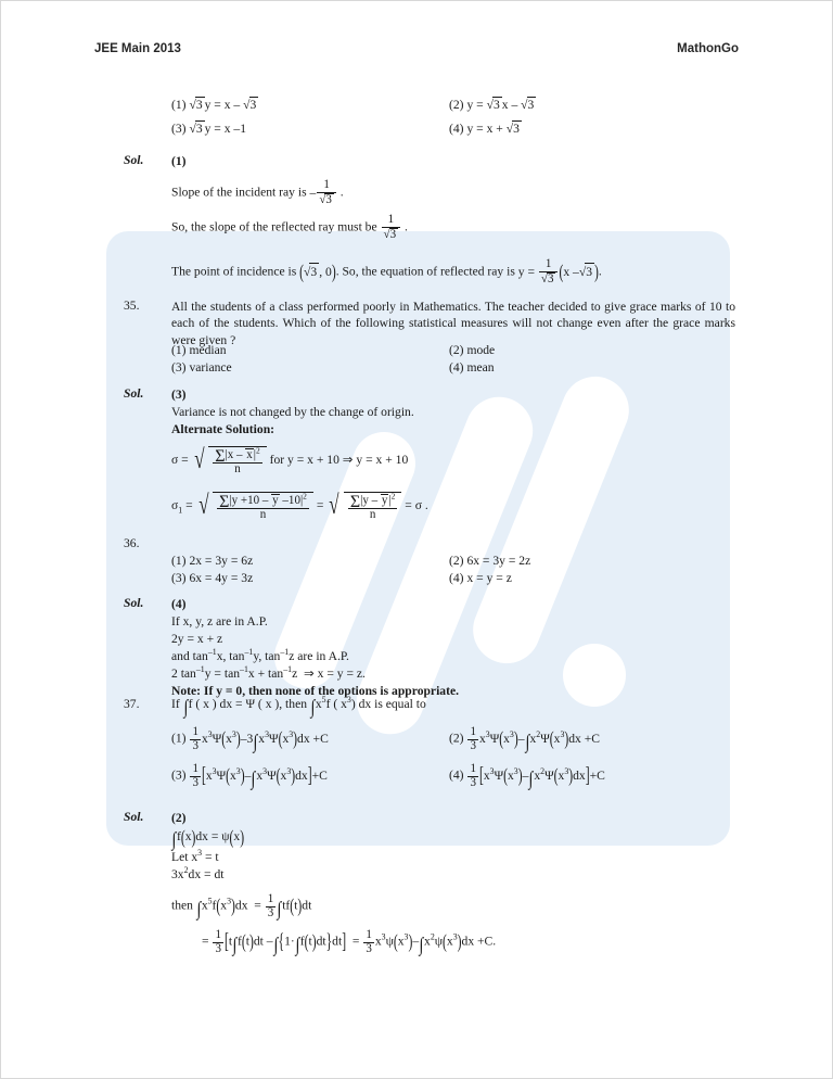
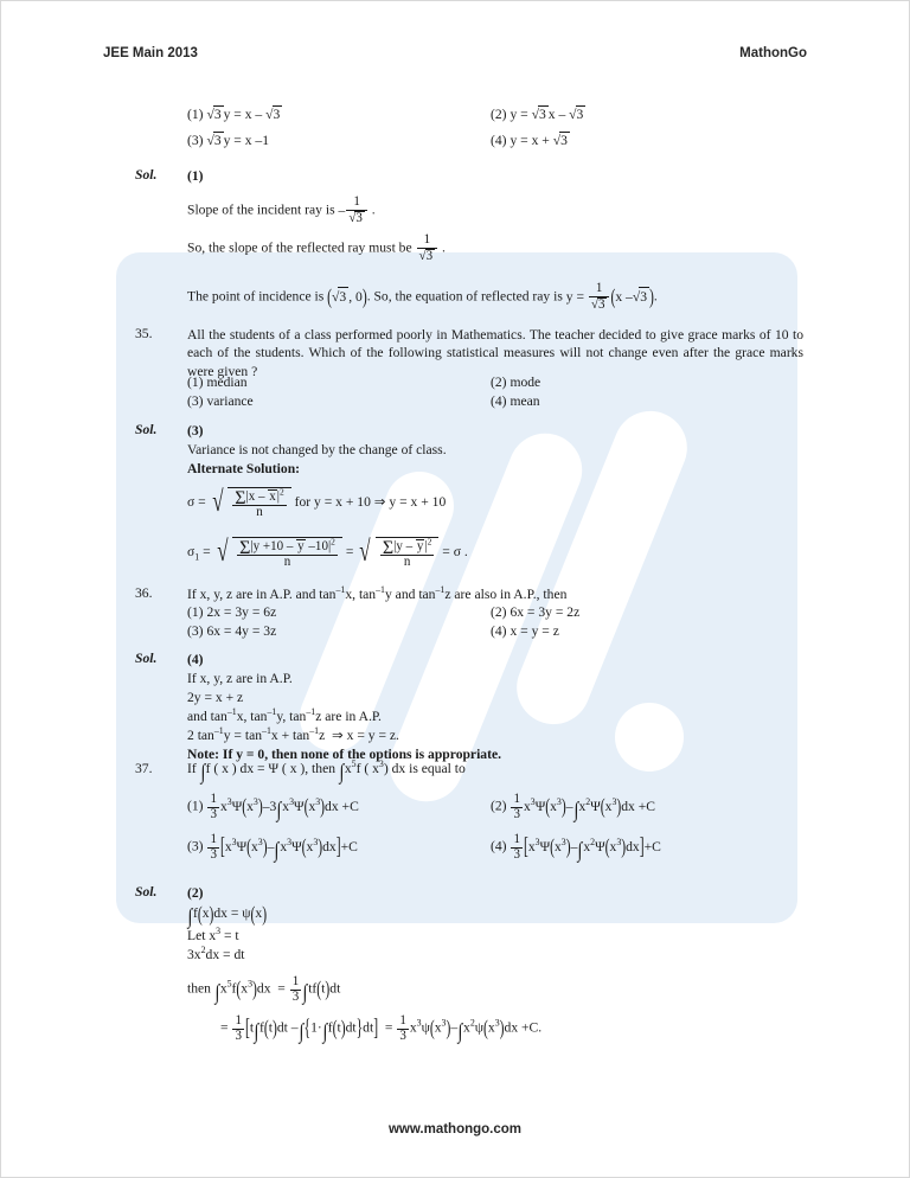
  JEE Main 2013
  MathonGo
  (1) √3 y = x – √3
  (2) y = √3 x – √3
  (3) √3 y = x –1
  (4) y = x + √3
  Sol.
  (1)
  Slope of the incident ray is –
  1
  √3
  .
  So, the slope of the reflected ray must be
  1
  √3
  .
  The point of incidence is (√3 , 0). So, the equation of reflected ray is y =
  1
  √3
  (x –√3 ).
  35.
  All the students of a class performed poorly in Mathematics. The teacher decided to give grace marks of 10 to each of the students. Which of the following statistical measures will not change even after the grace marks were given ?
  (1) median
  (2) mode
  (3) variance
  (4) mean
  Sol.
  (3)
- Variance is not changed by the change of origin.
+ Variance is not changed by the change of class.
  Alternate Solution:
  σ = √
  Σ|x – x|2
  n
  for y = x + 10 ⇒ y = x + 10
  σ1 = √
  Σ|y +10 – y –10|2
  n
  = √
  Σ|y – y|2
  n
  = σ .
  36.
+ If x, y, z are in A.P. and tan–1x, tan–1y and tan–1z are also in A.P., then
  (1) 2x = 3y = 6z
  (2) 6x = 3y = 2z
  (3) 6x = 4y = 3z
  (4) x = y = z
  Sol.
  (4)
  If x, y, z are in A.P.
  2y = x + z
  and tan–1x, tan–1y, tan–1z are in A.P.
  2 tan–1y = tan–1x + tan–1z ⇒ x = y = z.
  Note: If y = 0, then none of the options is appropriate.
  37.
  If ∫f ( x ) dx = Ψ ( x ), then ∫x5f ( x3) dx is equal to
  (1)
  1
  3
  x3Ψ(x3)–3∫x3Ψ(x3)dx +C
  (2)
  1
  3
  x3Ψ(x3)–∫x2Ψ(x3)dx +C
  (3)
  1
  3
  [x3Ψ(x3)–∫x3Ψ(x3)dx]+C
  (4)
  1
  3
  [x3Ψ(x3)–∫x2Ψ(x3)dx]+C
  Sol.
  (2)
  ∫f(x)dx = ψ(x)
  Let x3 = t
  3x2dx = dt
  then ∫x5f(x3)dx =
  1
  3
  ∫tf(t)dt
  =
  1
  3
  [t∫f(t)dt –∫{1·∫f(t)dt}dt] =
  1
  3
  x3ψ(x3)–∫x2ψ(x3)dx +C.
+ www.mathongo.com
